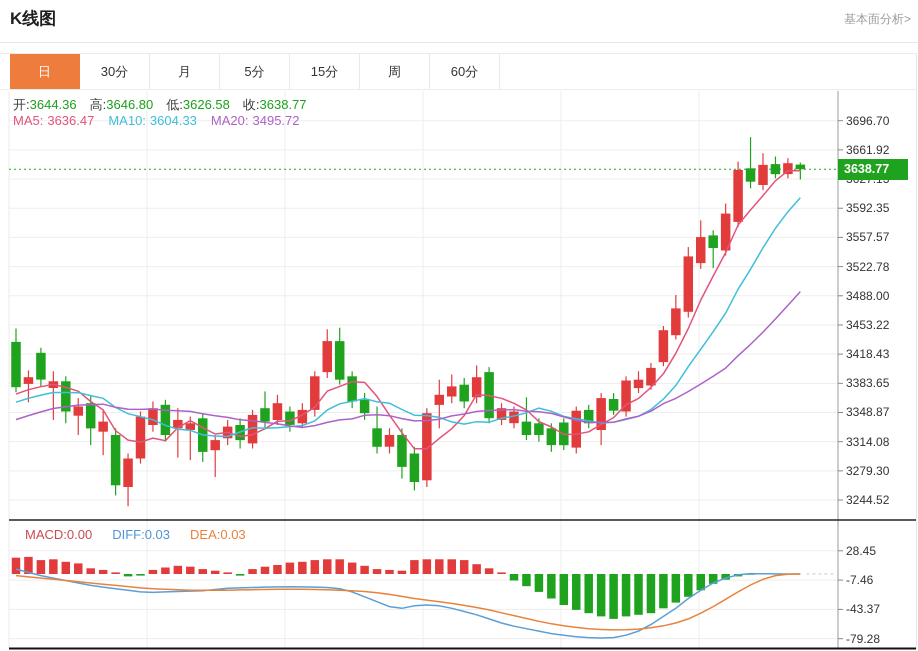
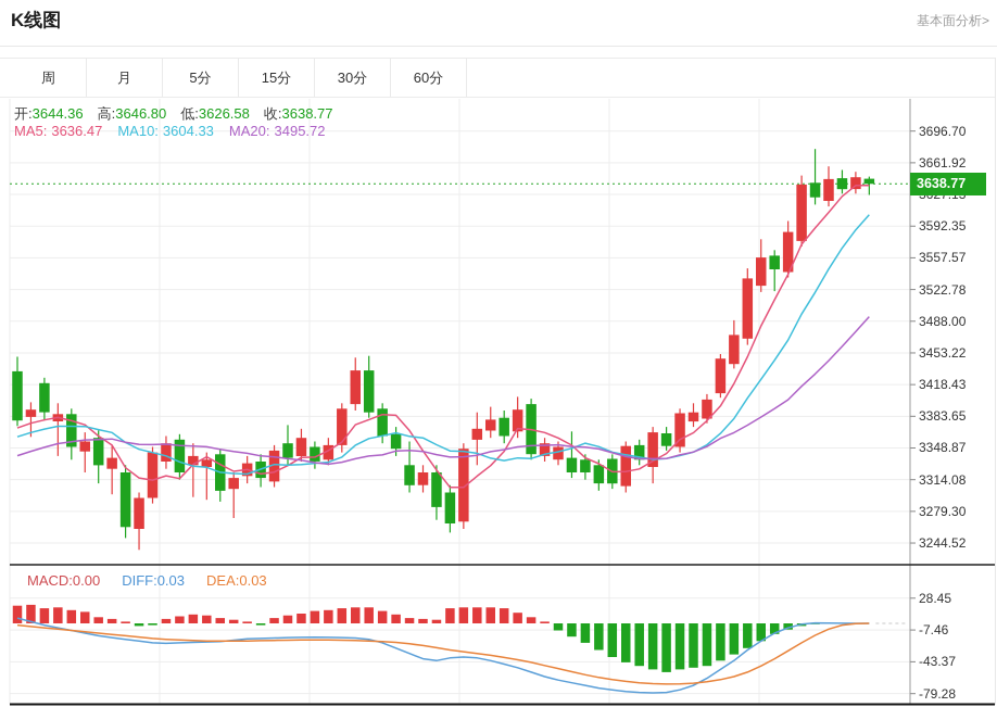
  K线图
  基本面分析>
- 日
- 30分
+ 周
  月
  5分
  15分
- 周
+ 30分
  60分
  开:3644.36 高:3646.80 低:3626.58 收:3638.77
  MA5: 3636.47 MA10: 3604.33 MA20: 3495.72
  MACD:0.00 DIFF:0.03 DEA:0.03
  3696.70
  3661.92
  3592.35
  3557.57
  3522.78
  3488.00
  3453.22
  3418.43
  3383.65
  3348.87
  3314.08
  3279.30
  3244.52
  28.45
  -7.46
  -43.37
  -79.28
  3638.77
